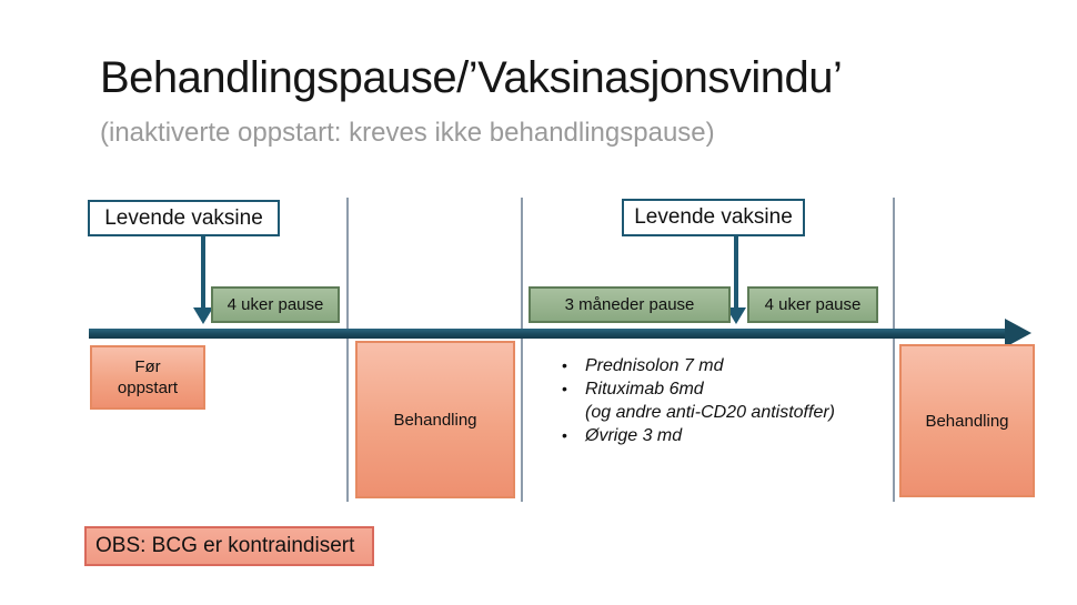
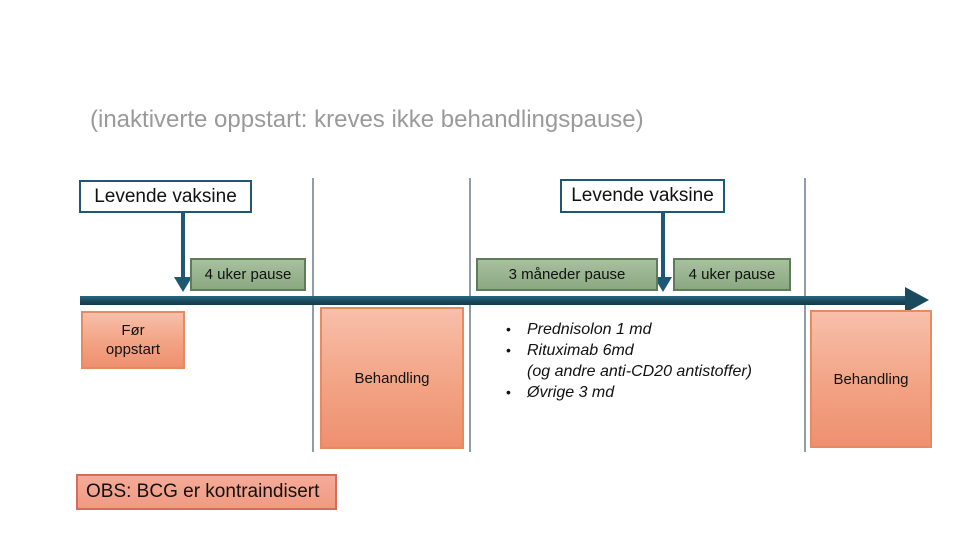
- Behandlingspause/’Vaksinasjonsvindu’
  (inaktiverte oppstart: kreves ikke behandlingspause)
  Levende vaksine
  Levende vaksine
  4 uker pause
  3 måneder pause
  4 uker pause
  Før
  oppstart
  Behandling
  Behandling
  •
- Prednisolon 7 md
+ Prednisolon 1 md
  •
  Rituximab 6md
  (og andre anti-CD20 antistoffer)
  •
  Øvrige 3 md
  OBS: BCG er kontraindisert
